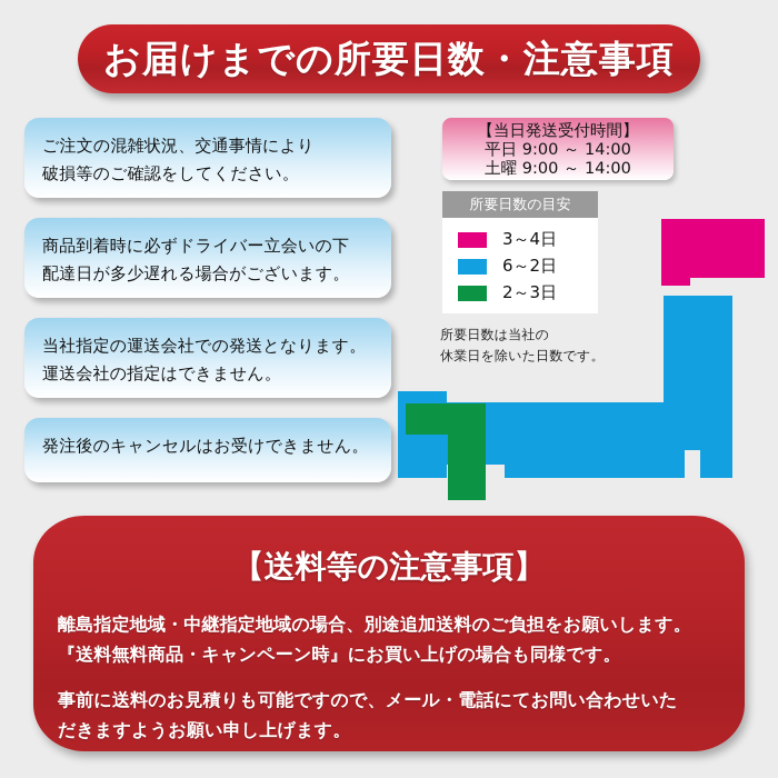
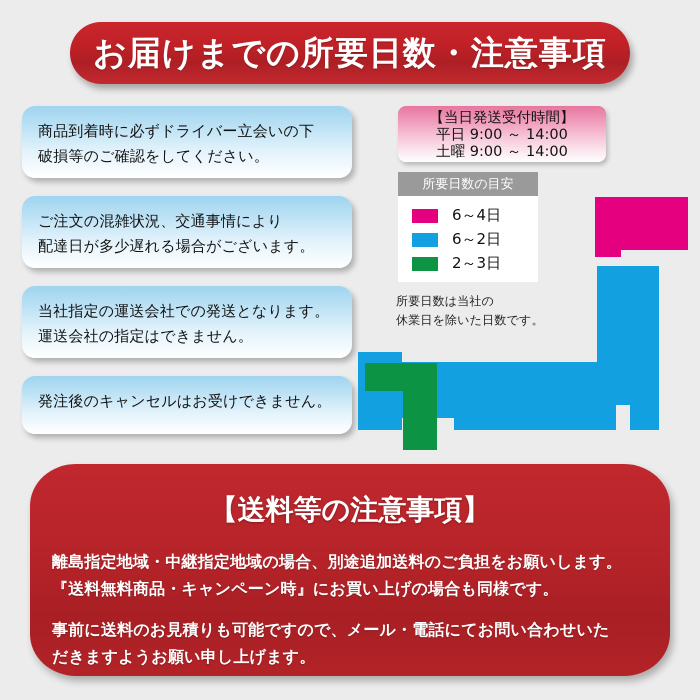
  お届けまでの所要日数・注意事項
- ご注文の混雑状況、交通事情により
+ 商品到着時に必ずドライバー立会いの下
  破損等のご確認をしてください。
- 商品到着時に必ずドライバー立会いの下
+ ご注文の混雑状況、交通事情により
  配達日が多少遅れる場合がございます。
  当社指定の運送会社での発送となります。
  運送会社の指定はできません。
  発注後のキャンセルはお受けできません。
  【当日発送受付時間】
  平日 9:00 ～ 14:00
  土曜 9:00 ～ 14:00
  所要日数の目安
- 3～4日
+ 6～4日
  6～2日
  2～3日
  所要日数は当社の
  休業日を除いた日数です。
  【送料等の注意事項】
  離島指定地域・中継指定地域の場合、別途追加送料のご負担をお願いします。
  『送料無料商品・キャンペーン時』にお買い上げの場合も同様です。
  事前に送料のお見積りも可能ですので、メール・電話にてお問い合わせいた
  だきますようお願い申し上げます。
